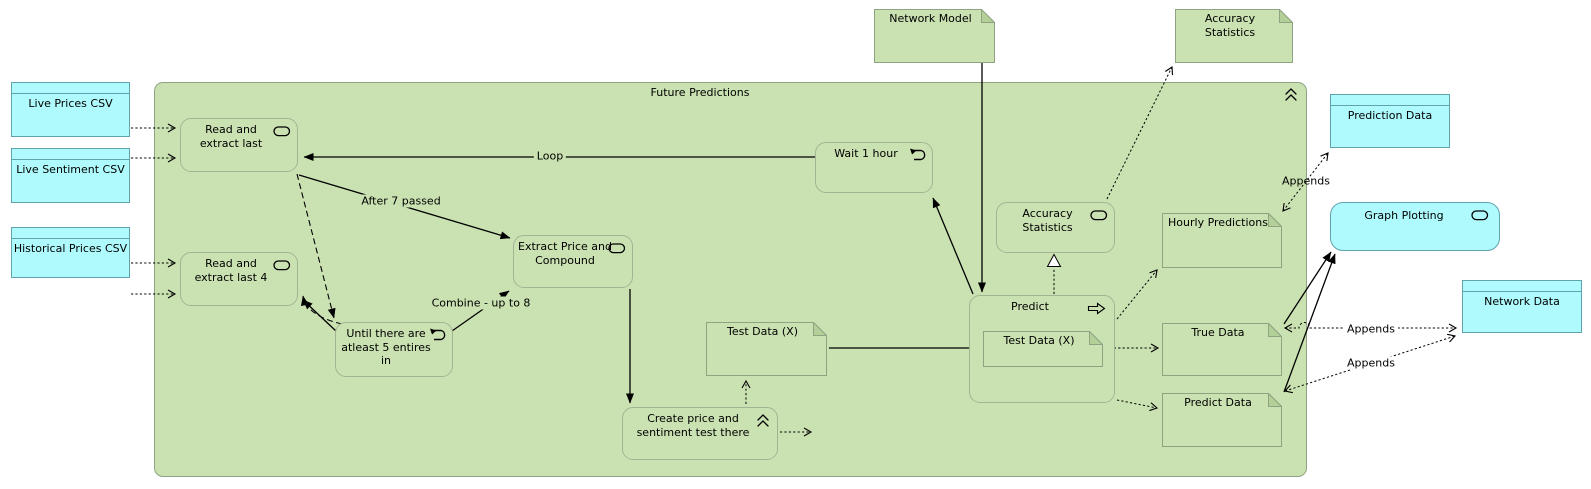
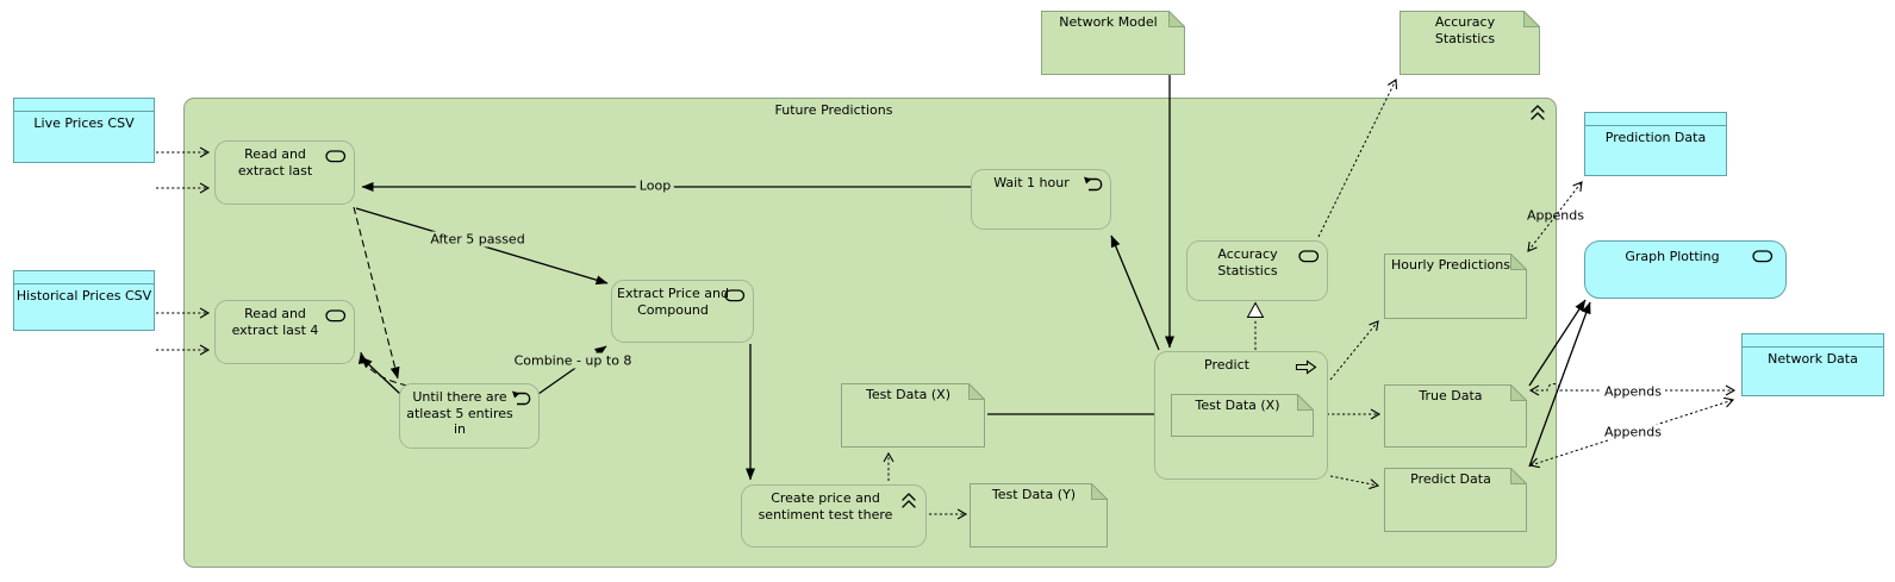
  Future Predictions
  Live Prices CSV
- Live Sentiment CSV
  Historical Prices CSV
  Read and extract last
  Read and extract last 4
  Until there are atleast 5 entires in
  Extract Price and Compound
  Wait 1 hour
  Create price and sentiment test there
  Accuracy Statistics
  Predict
  Test Data (X)
+ Test Data (Y)
  Test Data (X)
  Hourly Predictions
  True Data
  Predict Data
  Network Model
  Accuracy Statistics
  Prediction Data
  Graph Plotting
  Network Data
  Loop
- After 7 passed
+ After 5 passed
  Combine - up to 8
  Appends
  Appends
  Appends
